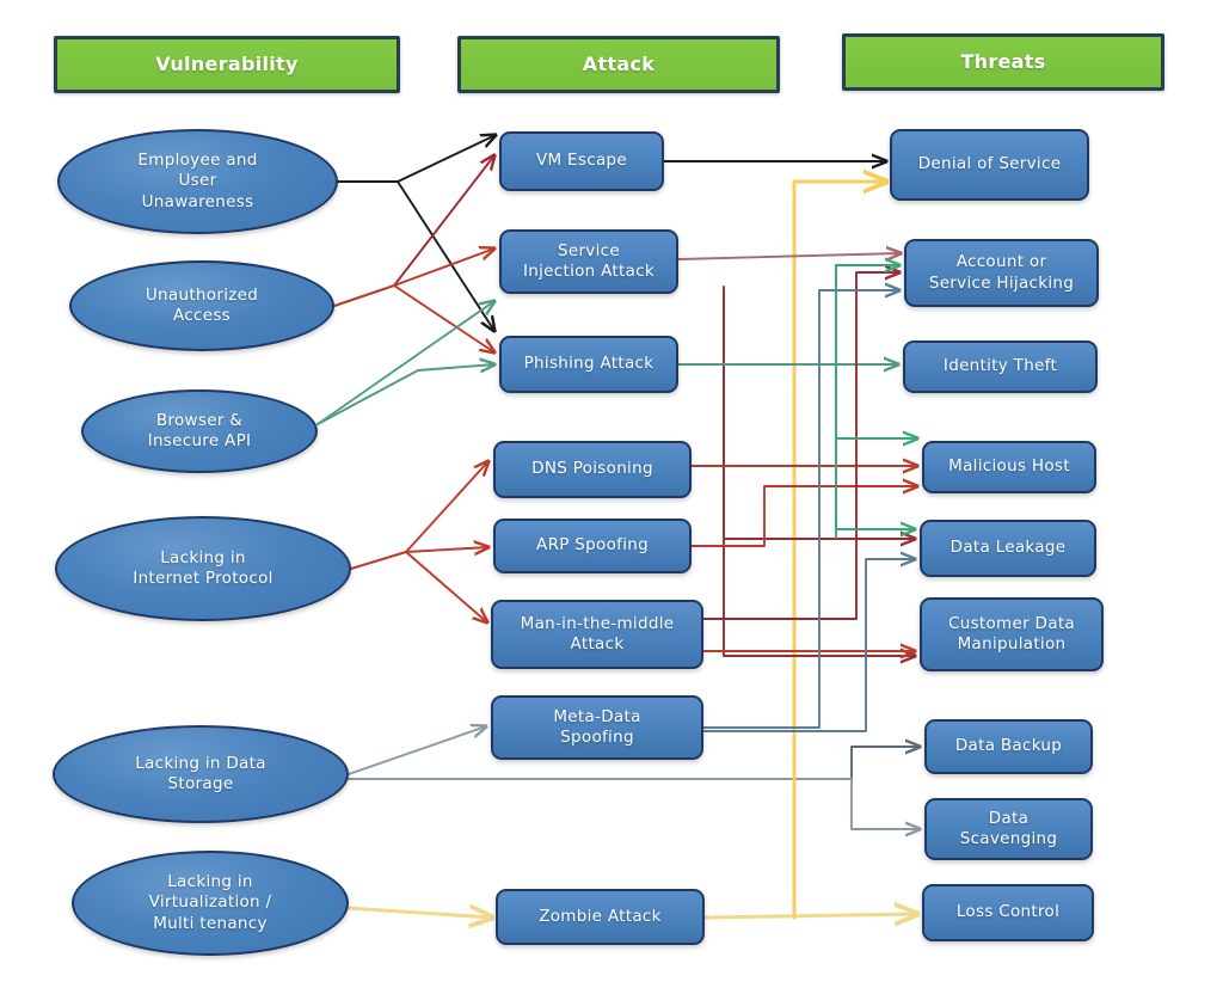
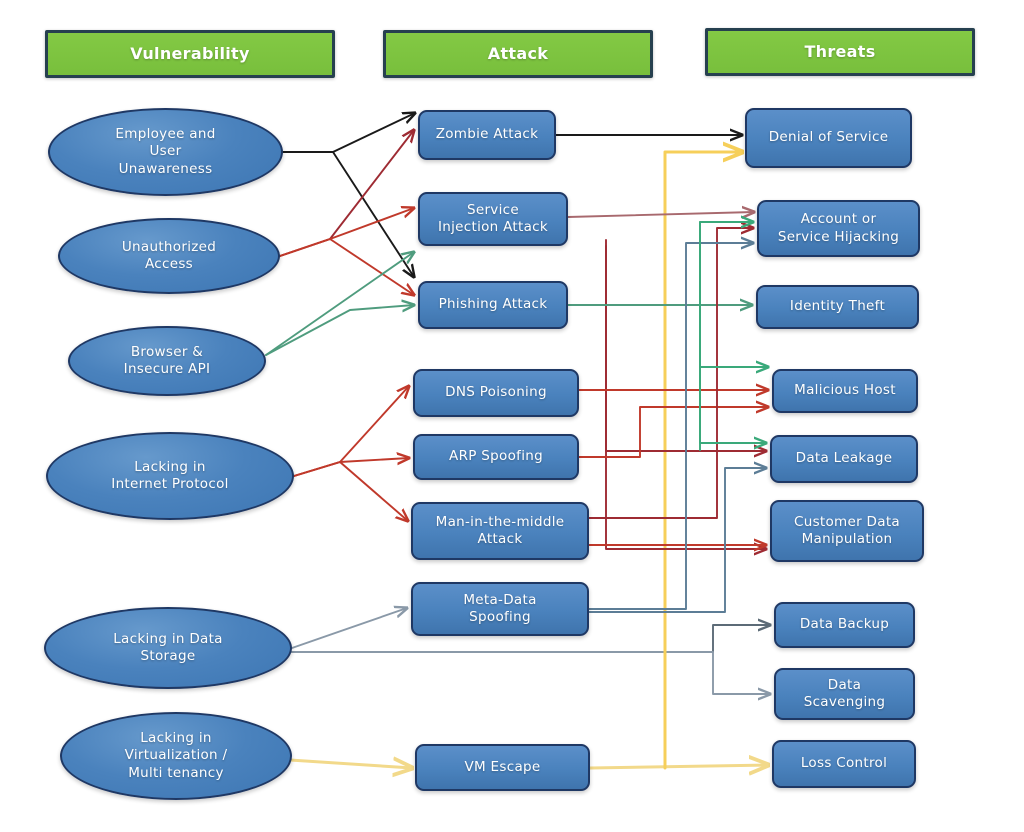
  Vulnerability
  Attack
  Threats
  Employee and
  User
  Unawareness
  Unauthorized
  Access
  Browser &
  Insecure API
  Lacking in
  Internet Protocol
  Lacking in Data
  Storage
  Lacking in
  Virtualization /
  Multi tenancy
- VM Escape
+ Zombie Attack
  Service
  Injection Attack
  Phishing Attack
  DNS Poisoning
  ARP Spoofing
  Man-in-the-middle
  Attack
  Meta-Data
  Spoofing
- Zombie Attack
+ VM Escape
  Denial of Service
  Account or
  Service Hijacking
  Identity Theft
  Malicious Host
  Data Leakage
  Customer Data
  Manipulation
  Data Backup
  Data
  Scavenging
  Loss Control
